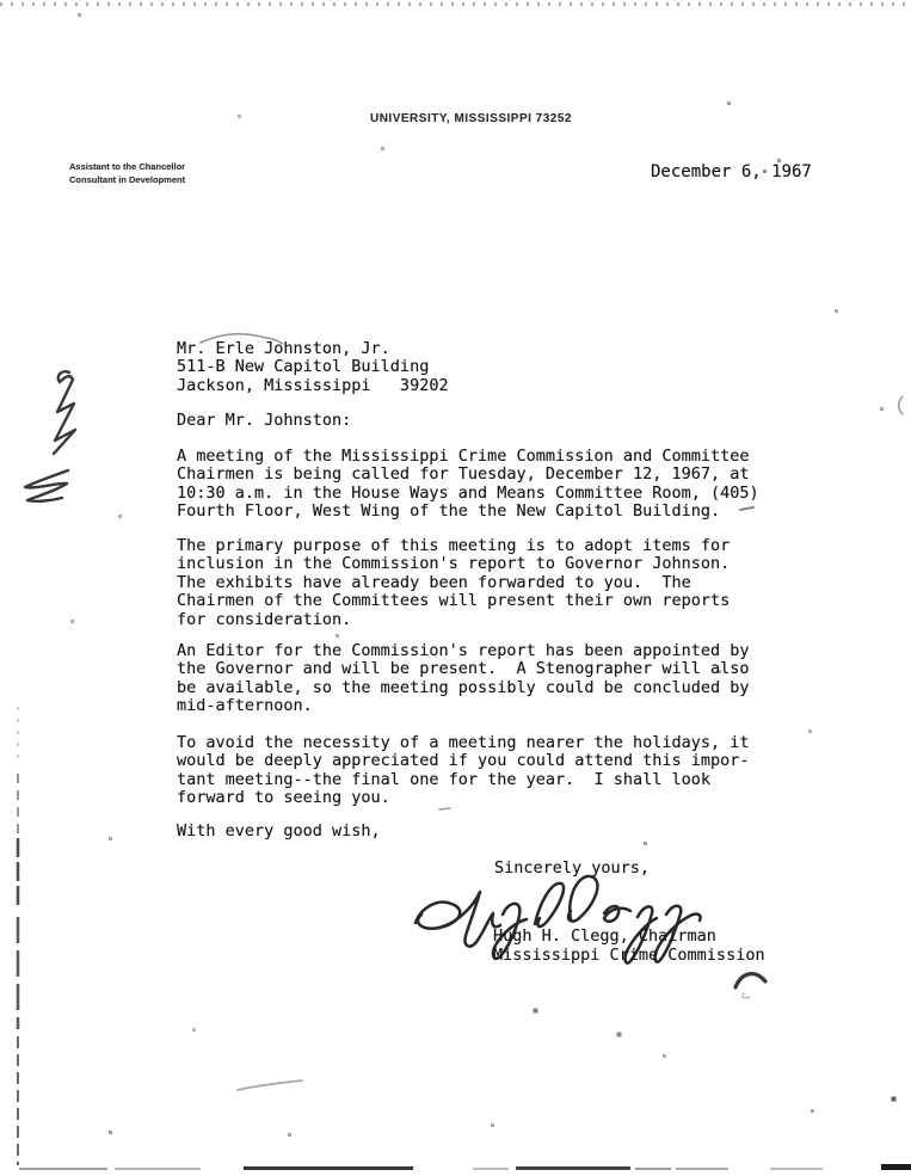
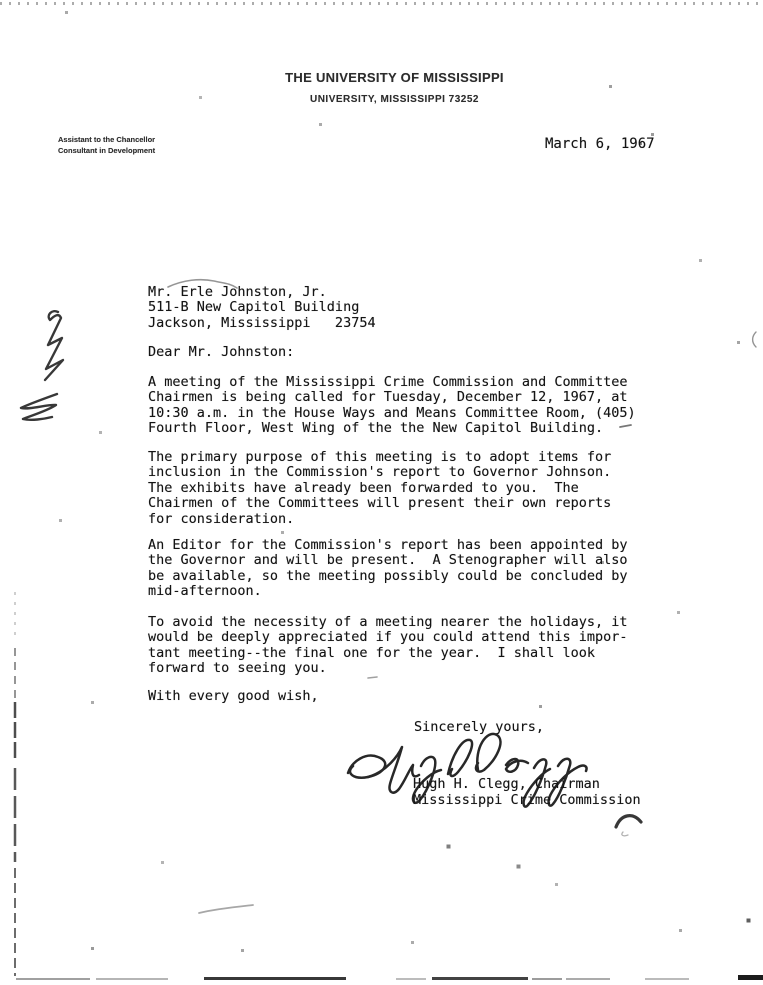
+ THE UNIVERSITY OF MISSISSIPPI
  UNIVERSITY, MISSISSIPPI 73252
  Assistant to the Chancellor
  Consultant in Development
- December 6, 1967
+ March 6, 1967
  Mr. Erle Johnston, Jr.
  511-B New Capitol Building
- Jackson, Mississippi 39202
+ Jackson, Mississippi 23754
  Dear Mr. Johnston:
  A meeting of the Mississippi Crime Commission and Committee
  Chairmen is being called for Tuesday, December 12, 1967, at
  10:30 a.m. in the House Ways and Means Committee Room, (405)
  Fourth Floor, West Wing of the the New Capitol Building.
  The primary purpose of this meeting is to adopt items for
  inclusion in the Commission's report to Governor Johnson.
  The exhibits have already been forwarded to you. The
  Chairmen of the Committees will present their own reports
  for consideration.
  An Editor for the Commission's report has been appointed by
  the Governor and will be present. A Stenographer will also
  be available, so the meeting possibly could be concluded by
  mid-afternoon.
  To avoid the necessity of a meeting nearer the holidays, it
  would be deeply appreciated if you could attend this impor-
  tant meeting--the final one for the year. I shall look
  forward to seeing you.
  With every good wish,
  Sincerely yours,
  Hugh H. Clegg,harman
  Mississippi Cme Commission
